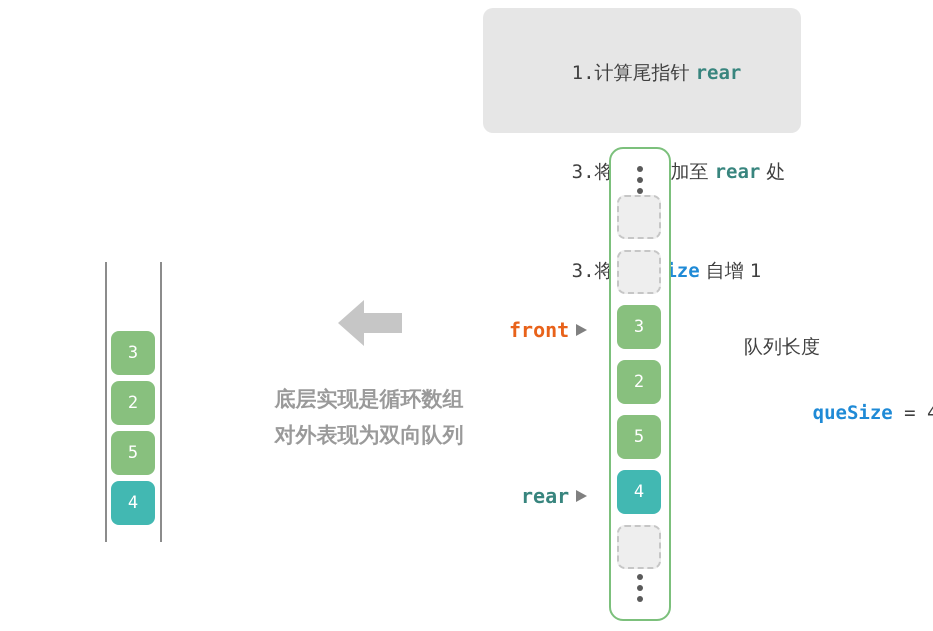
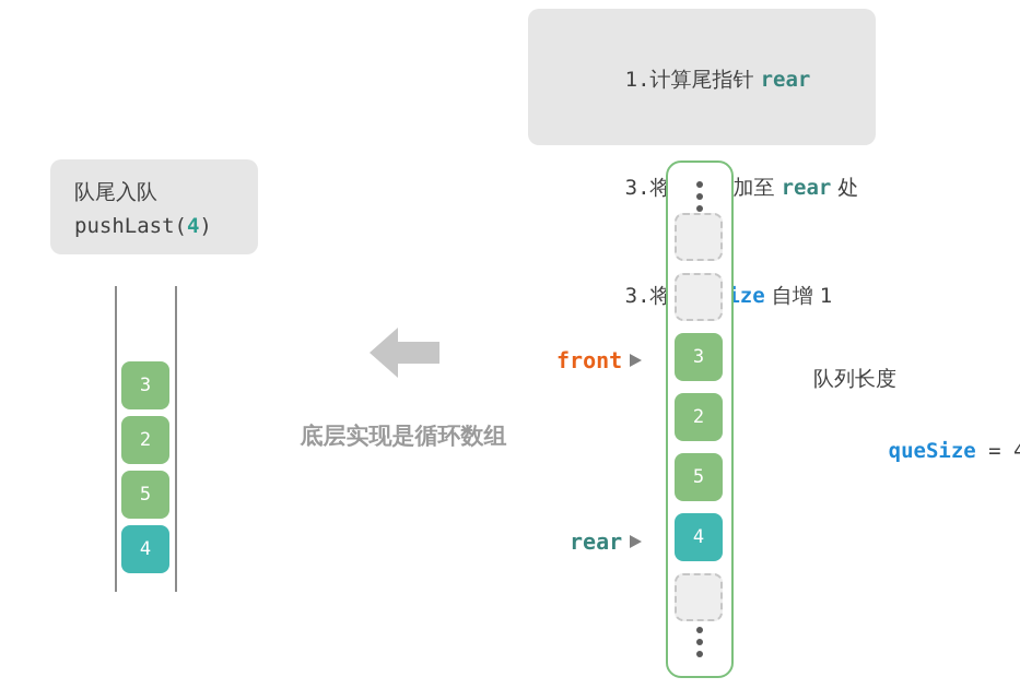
  1.计算尾指针 rear
  3.将加至 rear 处
+ 队尾入队
+ pushLast(4)
  3
  2
  5
  4
  底层实现是循环数组
- 对外表现为双向队列
  3
  2
  5
  4
  front
  rear
  队列长度
  queSize =
